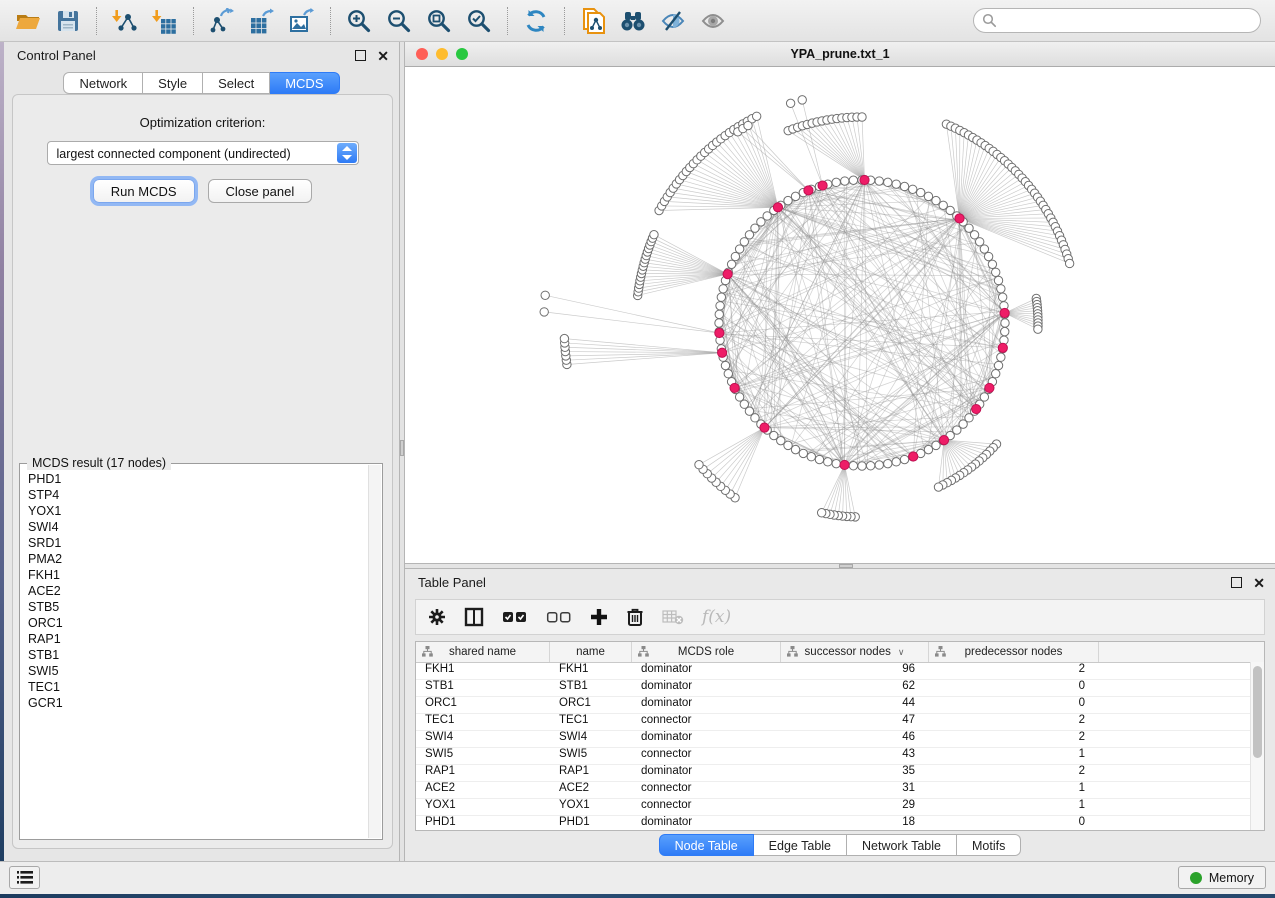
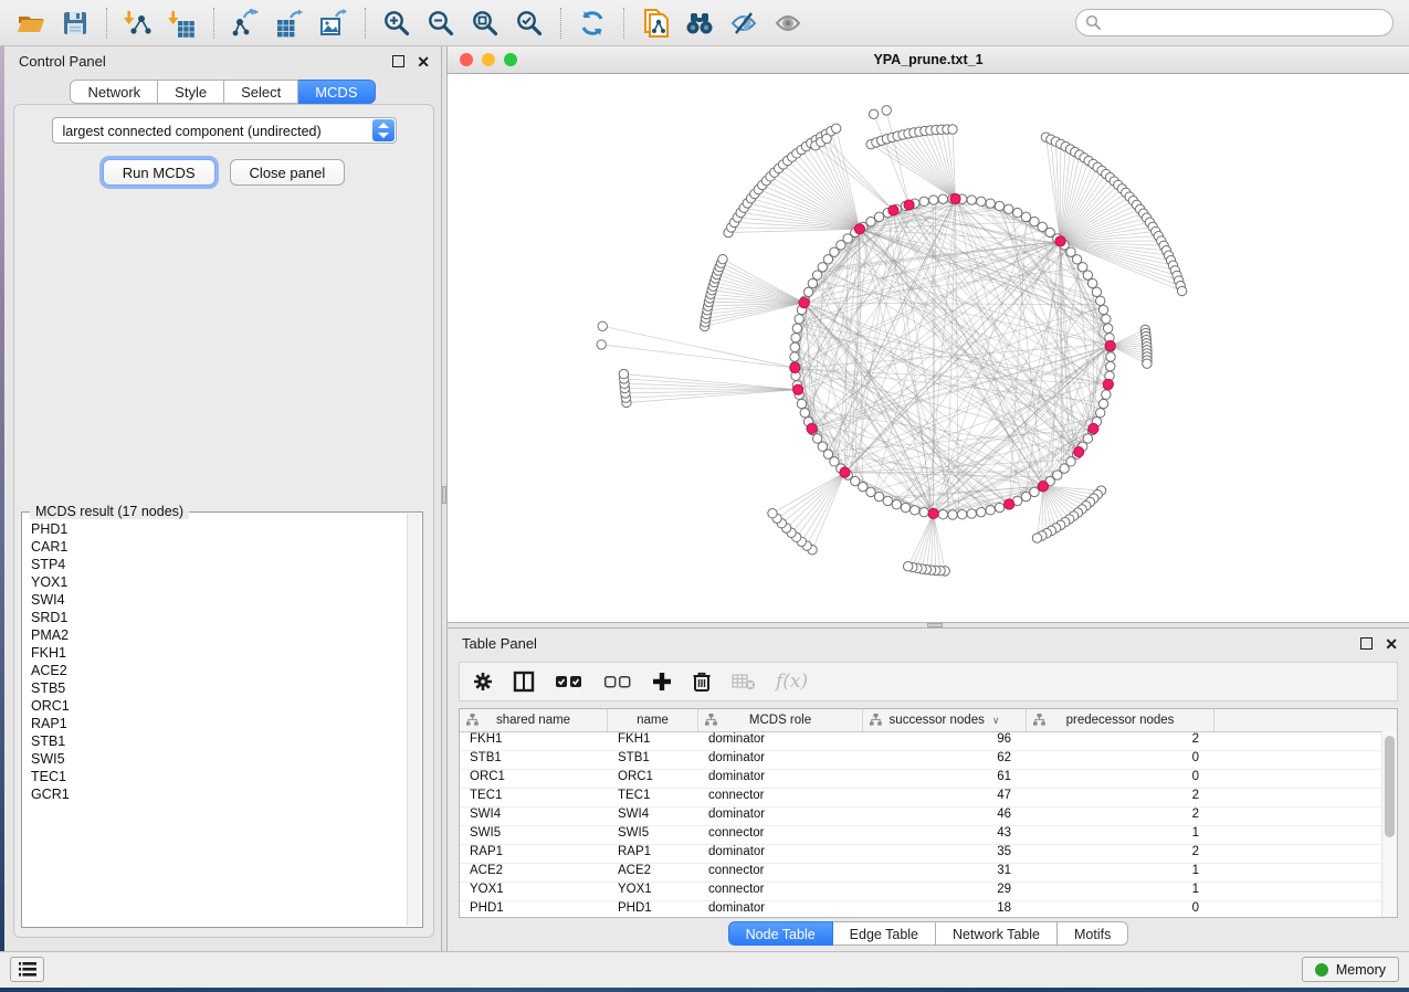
  Control Panel
  ✕
  Network
  Style
  Select
  MCDS
- Optimization criterion:
  largest connected component (undirected)
  Run MCDS
  Close panel
  MCDS result (17 nodes)
  PHD1
+ CAR1
  STP4
  YOX1
  SWI4
  SRD1
  PMA2
  FKH1
  ACE2
  STB5
  ORC1
  RAP1
  STB1
  SWI5
  TEC1
  GCR1
  YPA_prune.txt_1
  Table Panel
  ✕
  f(x)
  shared name
  name
  MCDS role
  successor nodes
  ∨
  predecessor nodes
  FKH1
  FKH1
  dominator
  96
  2
  STB1
  STB1
  dominator
  62
  0
  ORC1
  ORC1
  dominator
- 44
+ 61
  0
  TEC1
  TEC1
  connector
  47
  2
  SWI4
  SWI4
  dominator
  46
  2
  SWI5
  SWI5
  connector
  43
  1
  RAP1
  RAP1
  dominator
  35
  2
  ACE2
  ACE2
  connector
  31
  1
  YOX1
  YOX1
  connector
  29
  1
  PHD1
  PHD1
  dominator
  18
  0
  Node Table
  Edge Table
  Network Table
  Motifs
  Memory
